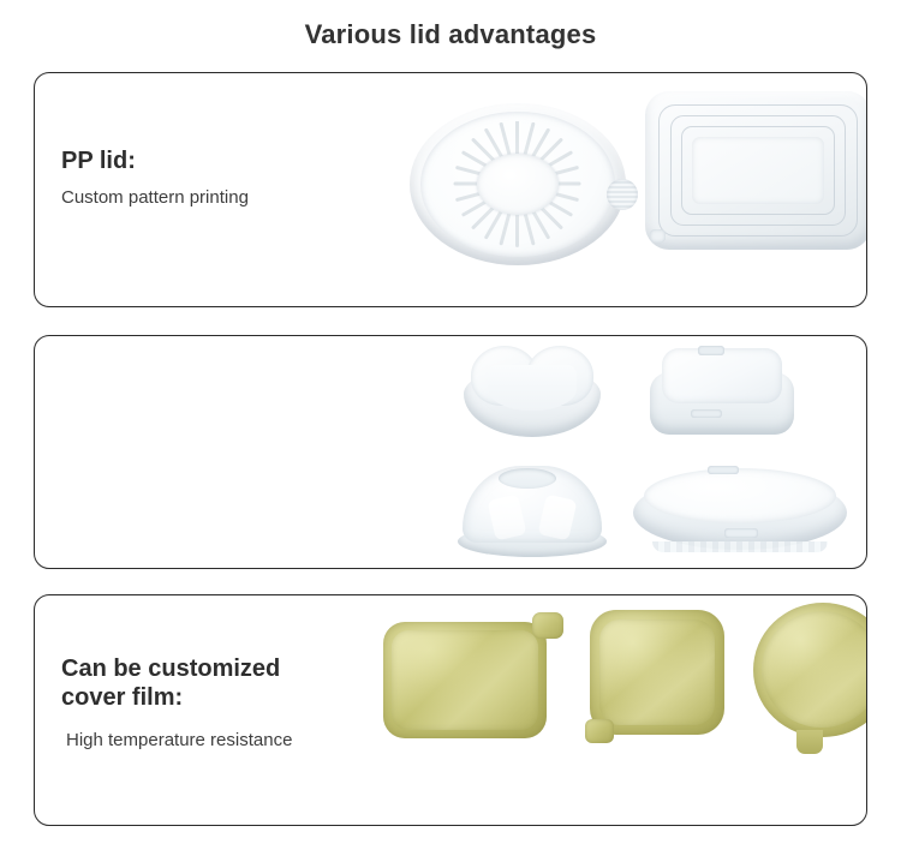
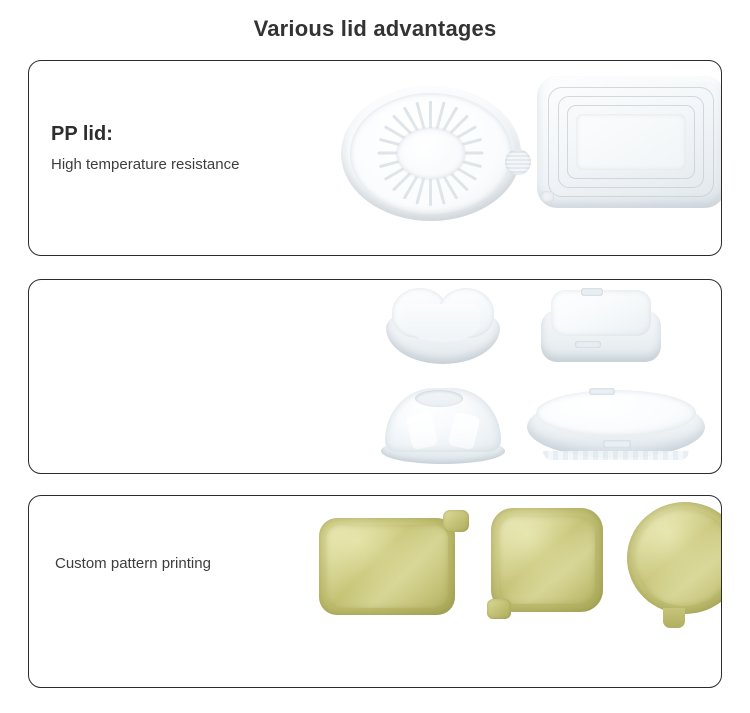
  Various lid advantages
  PP lid:
- Custom pattern printing
+ High temperature resistance
- Can be customized
- cover film:
- High temperature resistance
+ Custom pattern printing
